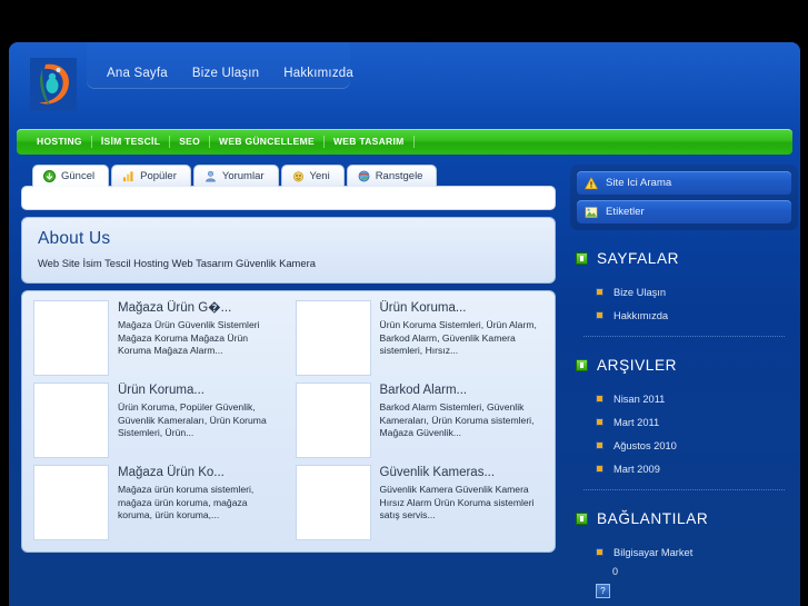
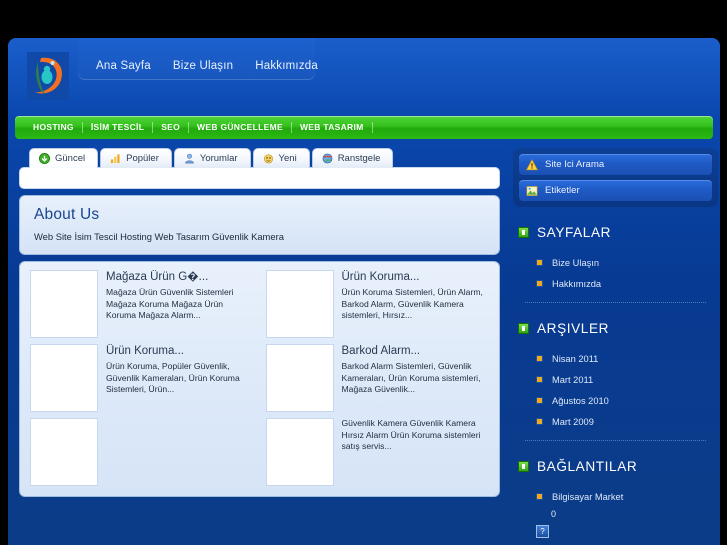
  Ana Sayfa
  Bize Ulaşın
  Hakkımızda
  HOSTING
  İSİM TESCİL
  SEO
  WEB GÜNCELLEME
  WEB TASARIM
  Güncel
  Popüler
  Yorumlar
  Yeni
  Ranstgele
  About Us
  Web Site İsim Tescil Hosting Web Tasarım Güvenlik Kamera
  Mağaza Ürün G�...
  Mağaza Ürün Güvenlik Sistemleri Mağaza Koruma Mağaza Ürün Koruma Mağaza Alarm...
  Ürün Koruma...
  Ürün Koruma Sistemleri, Ürün Alarm, Barkod Alarm, Güvenlik Kamera sistemleri, Hırsız...
  Ürün Koruma...
  Ürün Koruma, Popüler Güvenlik, Güvenlik Kameraları, Ürün Koruma Sistemleri, Ürün...
  Barkod Alarm...
  Barkod Alarm Sistemleri, Güvenlik Kameraları, Ürün Koruma sistemleri, Mağaza Güvenlik...
- Mağaza Ürün Ko...
- Mağaza ürün koruma sistemleri, mağaza ürün koruma, mağaza koruma, ürün koruma,...
- Güvenlik Kameras...
  Güvenlik Kamera Güvenlik Kamera Hırsız Alarm Ürün Koruma sistemleri satış servis...
  Site Ici Arama
  Etiketler
  SAYFALAR
  Bize Ulaşın
  Hakkımızda
  ARŞIVLER
  Nisan 2011
  Mart 2011
  Ağustos 2010
  Mart 2009
  BAĞLANTILAR
  Bilgisayar Market
  0
  ?
